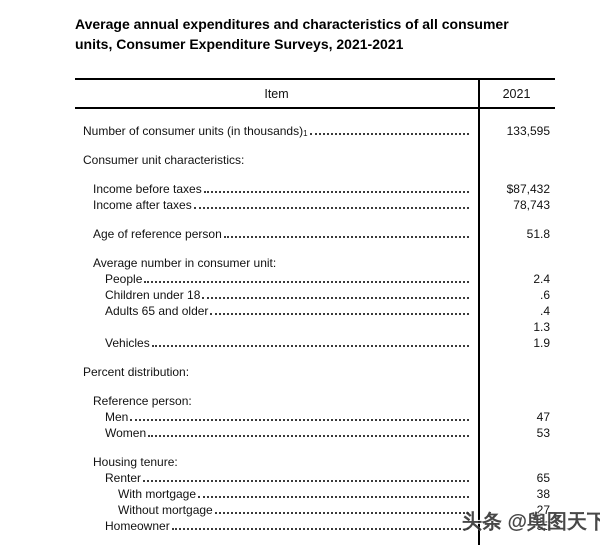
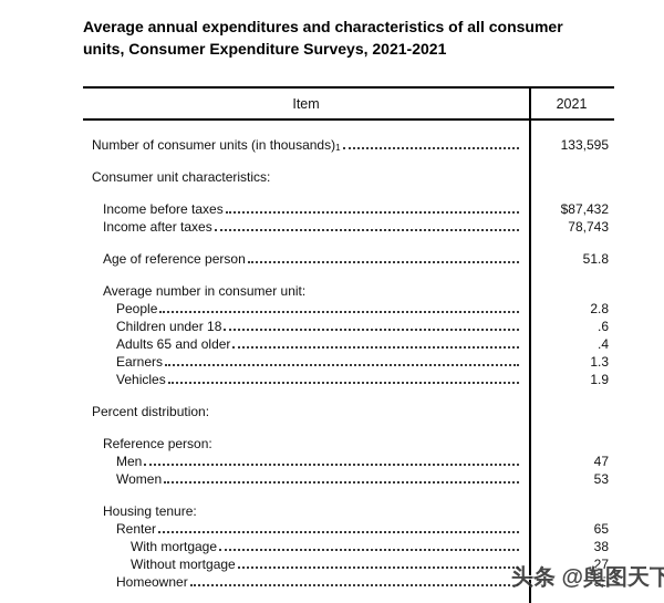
  Average annual expenditures and characteristics of all consumer
  units, Consumer Expenditure Surveys, 2021-2021
  Item
  2021
  Number of consumer units (in thousands)
  1
  133,595
  Consumer unit characteristics:
  Income before taxes
  $87,432
  Income after taxes
  78,743
  Age of reference person
  51.8
  Average number in consumer unit:
  People
- 2.4
+ 2.8
  Children under 18
  .6
  Adults 65 and older
  .4
+ Earners
  1.3
  Vehicles
  1.9
  Percent distribution:
  Reference person:
  Men
  47
  Women
  53
  Housing tenure:
  Renter
  65
  With mortgage
  38
  Without mortgage
  27
  Homeowner
  35
  头条 @舆图天下
